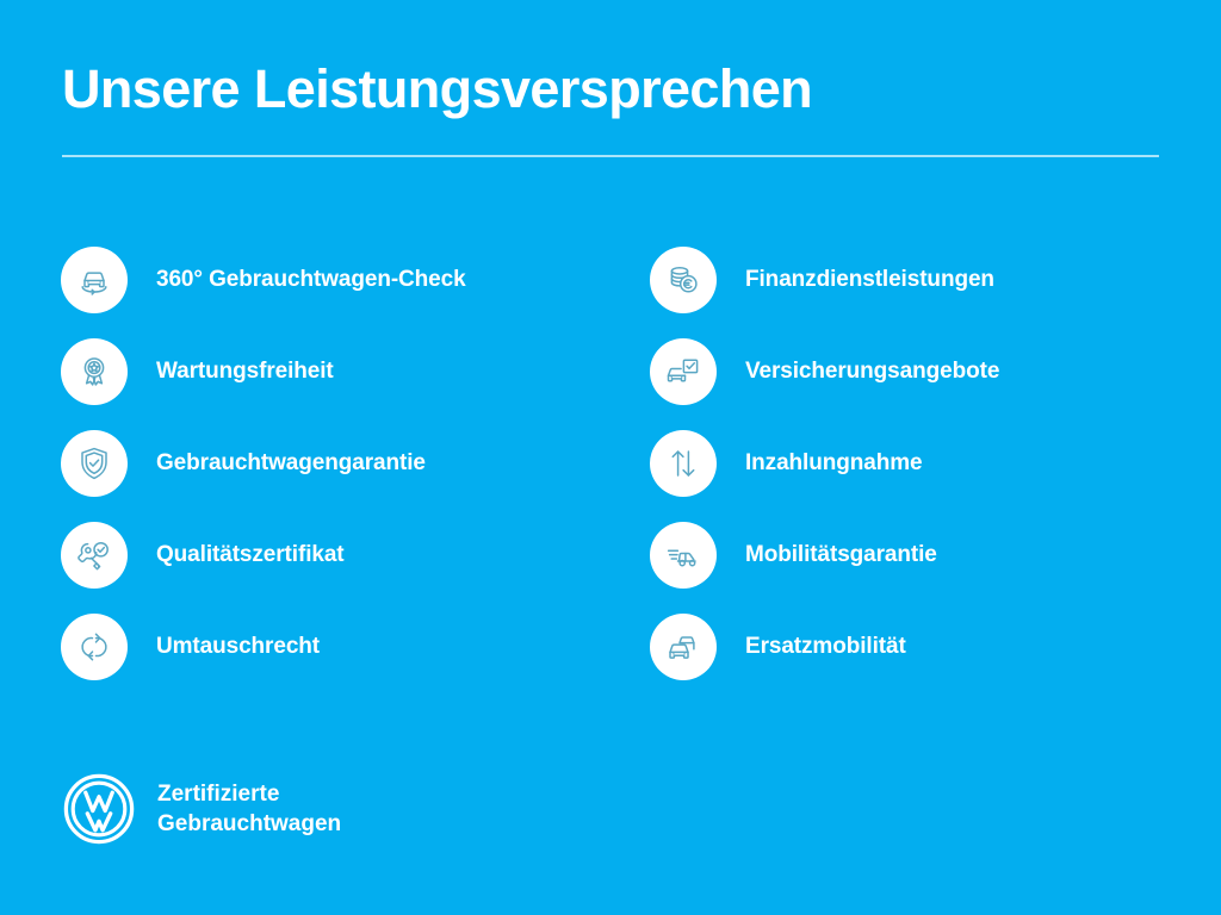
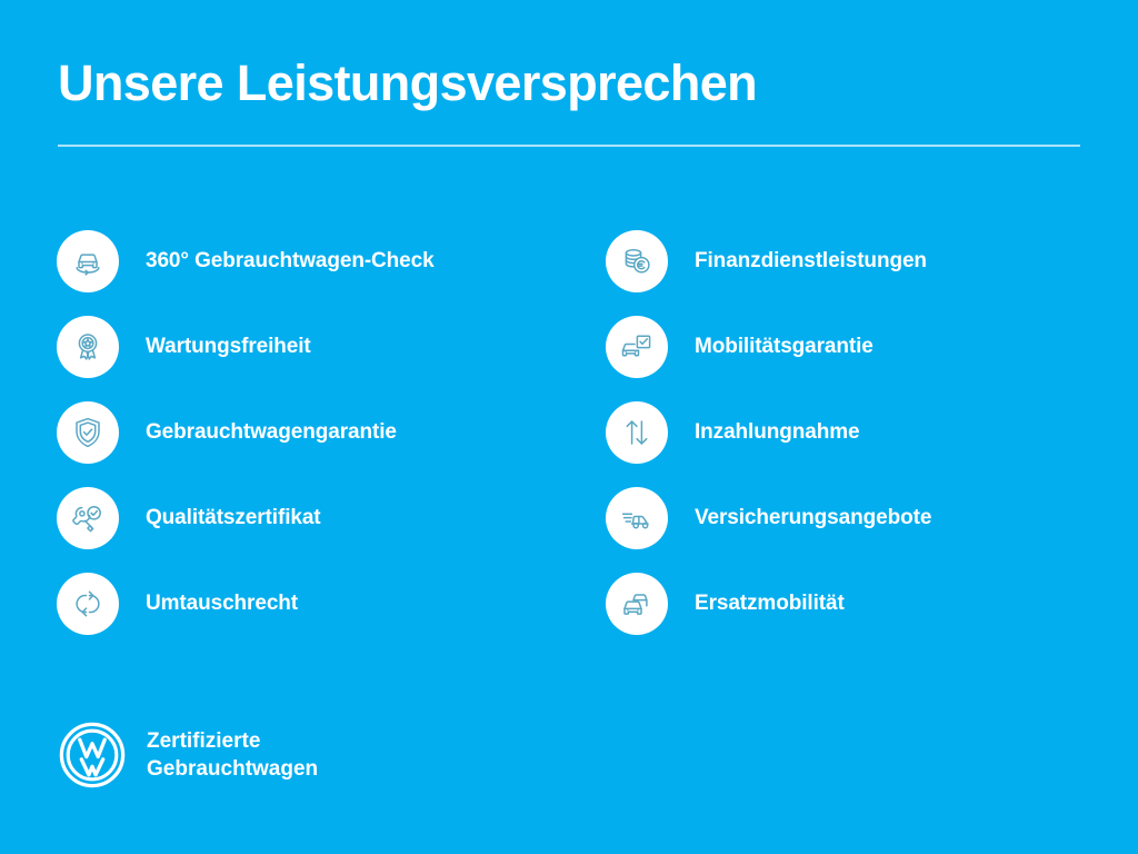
  Unsere Leistungsversprechen
  360° Gebrauchtwagen-Check
  Wartungsfreiheit
  Gebrauchtwagengarantie
  Qualitätszertifikat
  Umtauschrecht
  Finanzdienstleistungen
- Versicherungsangebote
+ Mobilitätsgarantie
  Inzahlungnahme
- Mobilitätsgarantie
+ Versicherungsangebote
  Ersatzmobilität
  Zertifizierte
  Gebrauchtwagen
